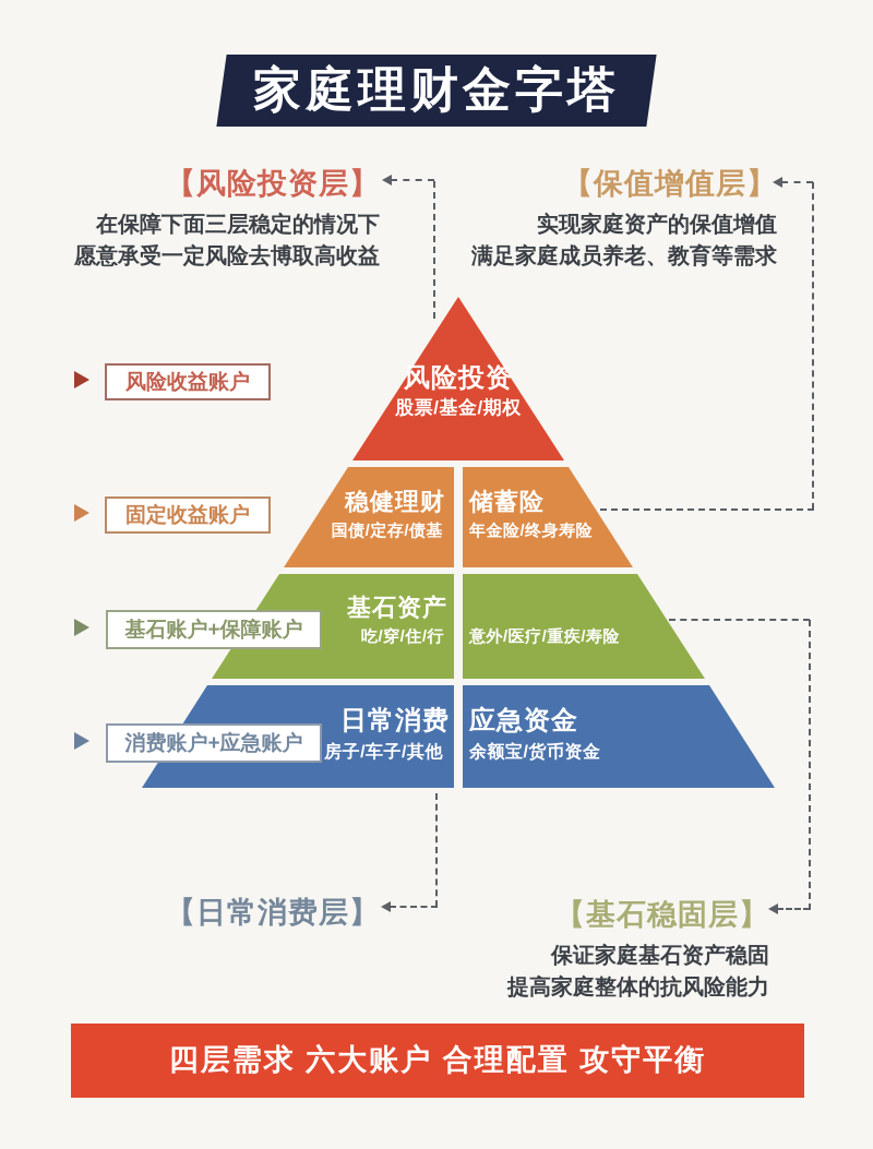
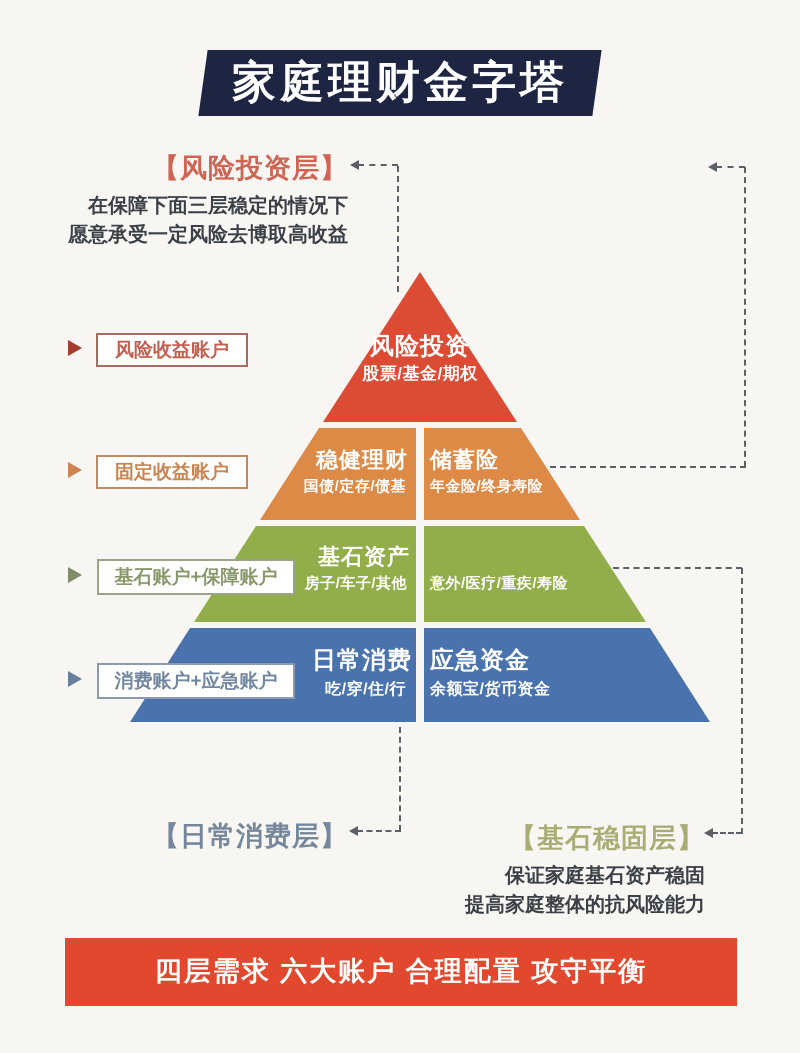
  家庭理财金字塔
  【风险投资层】
  在保障下面三层稳定的情况下
  愿意承受一定风险去博取高收益
- 【保值增值层】
- 实现家庭资产的保值增值
- 满足家庭成员养老、教育等需求
  【日常消费层】
  【基石稳固层】
  保证家庭基石资产稳固
  提高家庭整体的抗风险能力
  风险投资
  股票/基金/期权
  稳健理财
  国债/定存/债基
  储蓄险
  年金险/终身寿险
  基石资产
- 吃/穿/住/行
+ 房子/车子/其他
  意外/医疗/重疾/寿险
  日常消费
- 房子/车子/其他
+ 吃/穿/住/行
  应急资金
  余额宝/货币资金
  风险收益账户
  固定收益账户
  基石账户+保障账户
  消费账户+应急账户
  四层需求 六大账户 合理配置 攻守平衡
